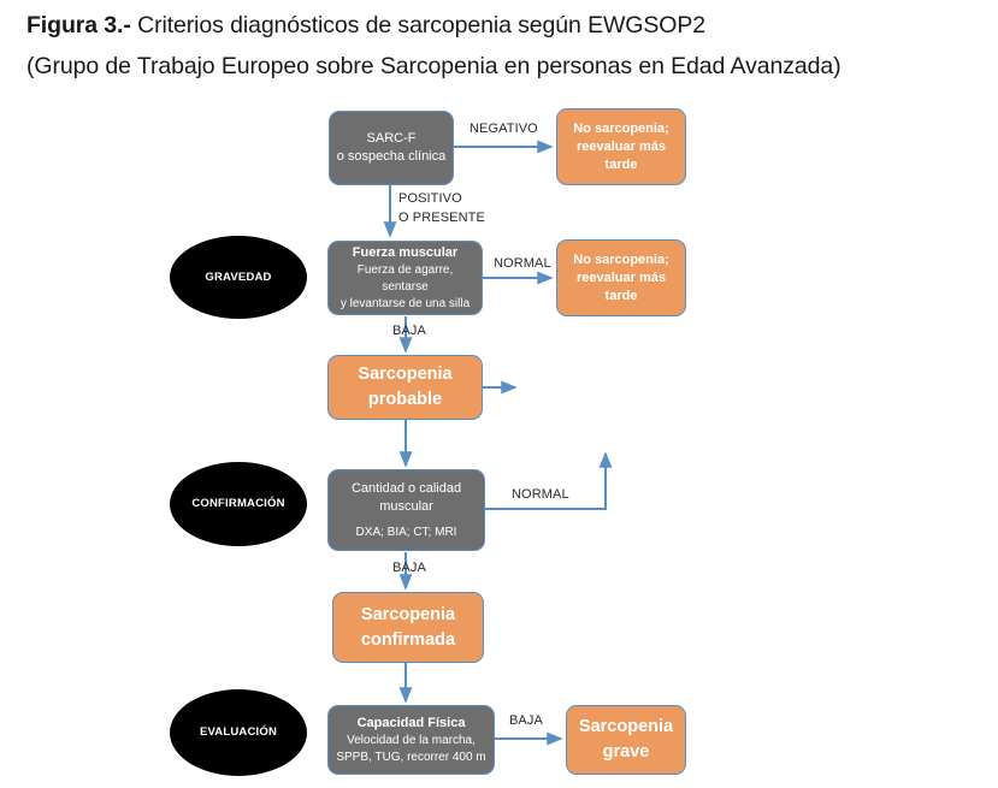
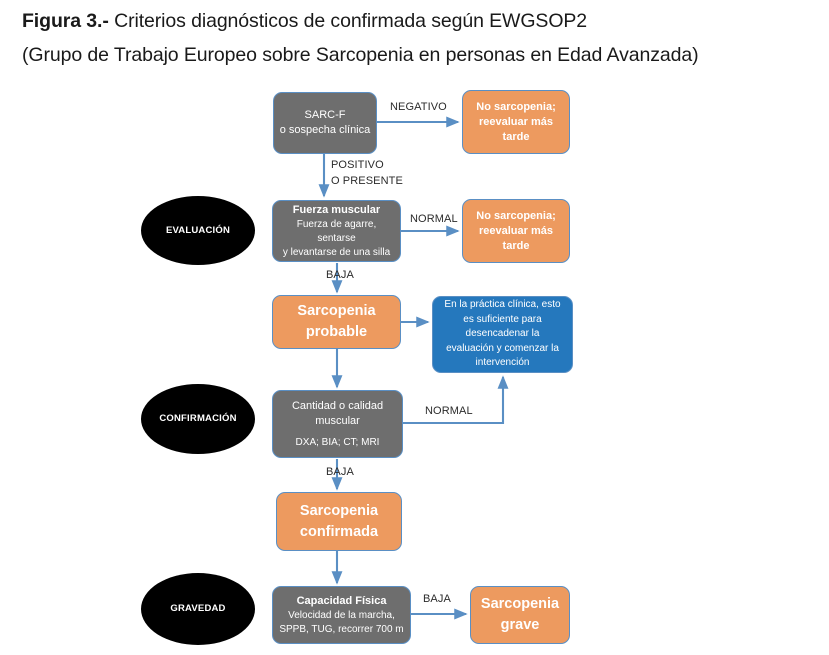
- Figura 3.- Criterios diagnósticos de sarcopenia según EWGSOP2
+ Figura 3.- Criterios diagnósticos de confirmada según EWGSOP2
  (Grupo de Trabajo Europeo sobre Sarcopenia en personas en Edad Avanzada)
- GRAVEDAD
+ EVALUACIÓN
  CONFIRMACIÓN
- EVALUACIÓN
+ GRAVEDAD
  SARC-F
  o sospecha clínica
  No sarcopenia;
  reevaluar más
  tarde
  Fuerza muscular
  Fuerza de agarre, sentarse
  y levantarse de una silla
  No sarcopenia;
  reevaluar más
  tarde
  Sarcopenia
  probable
+ En la práctica clínica, esto
+ es suficiente para
+ desencadenar la
+ evaluación y comenzar la
+ intervención
  Cantidad o calidad
  muscular
  DXA; BIA; CT; MRI
  Sarcopenia
  confirmada
  Capacidad Física
  Velocidad de la marcha,
- SPPB, TUG, recorrer 400 m
+ SPPB, TUG, recorrer 700 m
  Sarcopenia
  grave
  NEGATIVO
  POSITIVO
  O PRESENTE
  NORMAL
  BAJA
  NORMAL
  BAJA
  BAJA
